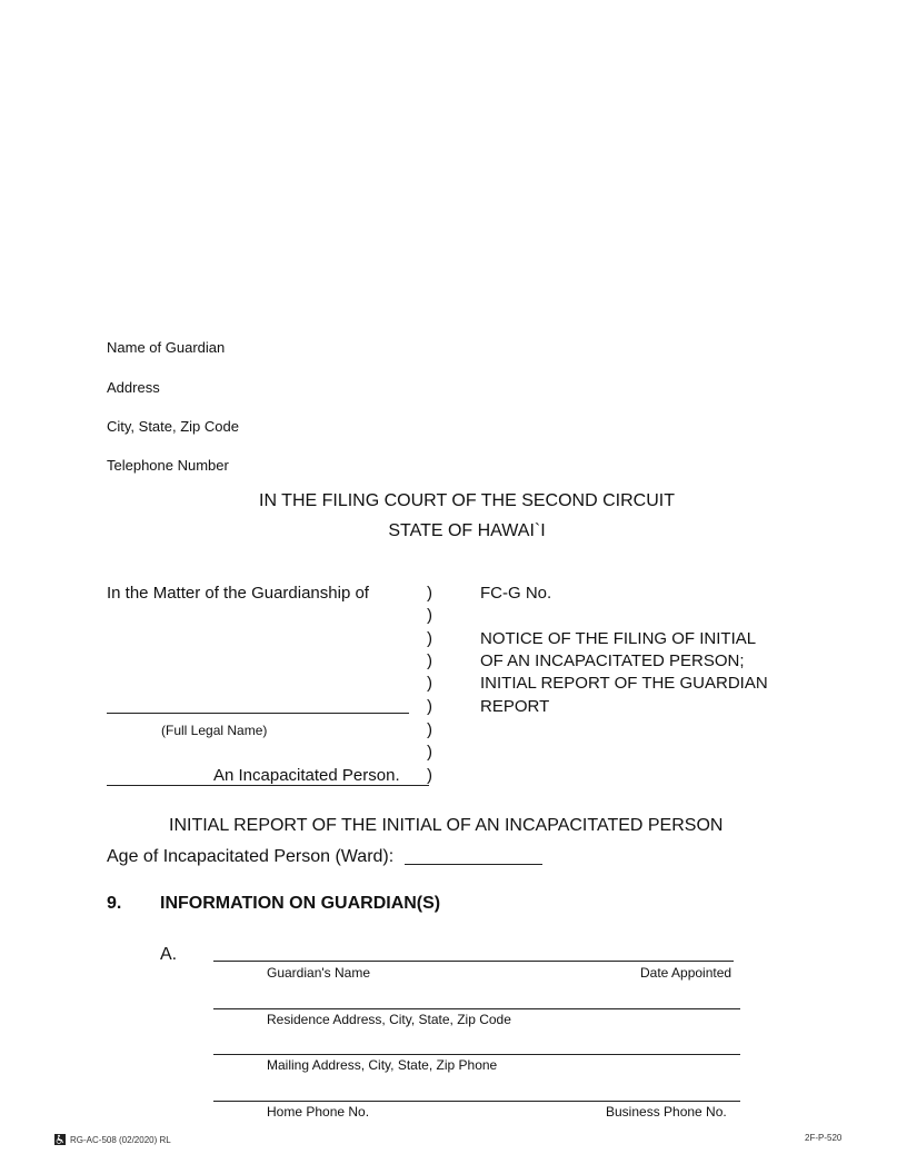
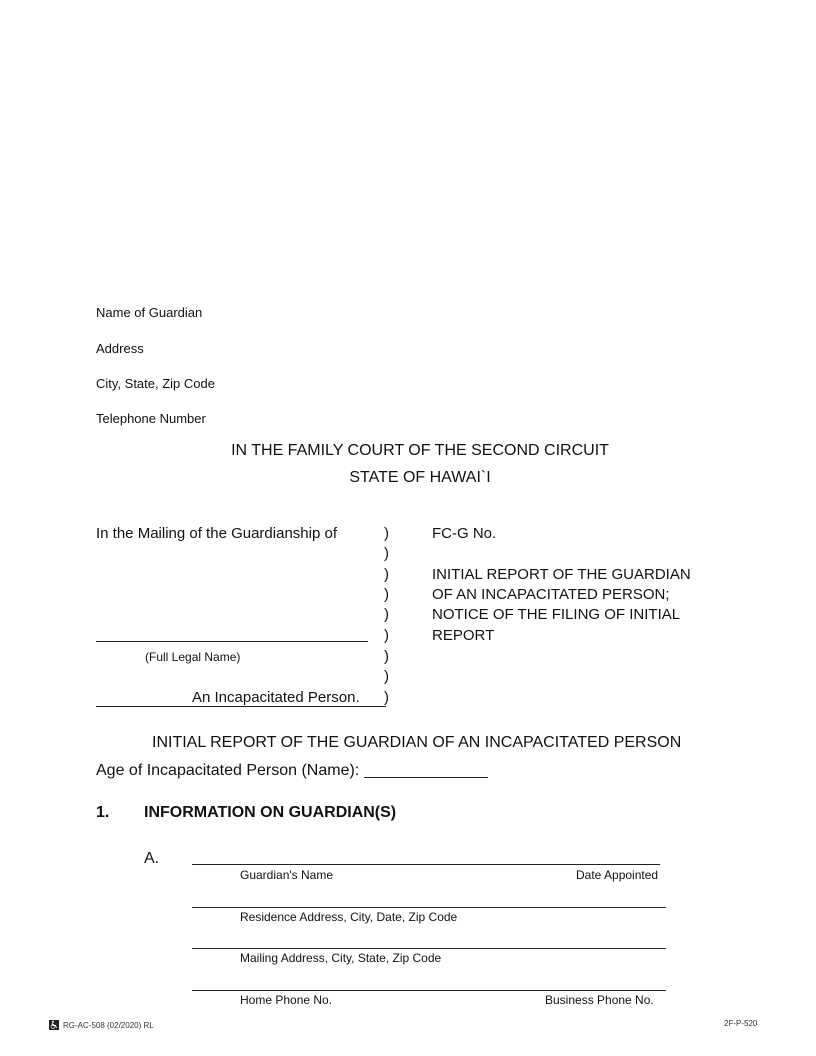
  Name of Guardian
  Address
  City, State, Zip Code
  Telephone Number
- IN THE FILING COURT OF THE SECOND CIRCUIT
+ IN THE FAMILY COURT OF THE SECOND CIRCUIT
  STATE OF HAWAI`I
- In the Matter of the Guardianship of
+ In the Mailing of the Guardianship of
  (Full Legal Name)
  An Incapacitated Person.
  )
  )
  )
  )
  )
  )
  )
  )
  )
  FC-G No.
- NOTICE OF THE FILING OF INITIAL
+ INITIAL REPORT OF THE GUARDIAN
  OF AN INCAPACITATED PERSON;
- INITIAL REPORT OF THE GUARDIAN
+ NOTICE OF THE FILING OF INITIAL
  REPORT
- INITIAL REPORT OF THE INITIAL OF AN INCAPACITATED PERSON
+ INITIAL REPORT OF THE GUARDIAN OF AN INCAPACITATED PERSON
- Age of Incapacitated Person (Ward):
+ Age of Incapacitated Person (Name):
- 9.
+ 1.
  INFORMATION ON GUARDIAN(S)
  A.
  Guardian's Name
  Date Appointed
- Residence Address, City, State, Zip Code
+ Residence Address, City, Date, Zip Code
- Mailing Address, City, State, Zip Phone
+ Mailing Address, City, State, Zip Code
  Home Phone No.
  Business Phone No.
  RG-AC-508 (02/2020) RL
  2F-P-520
